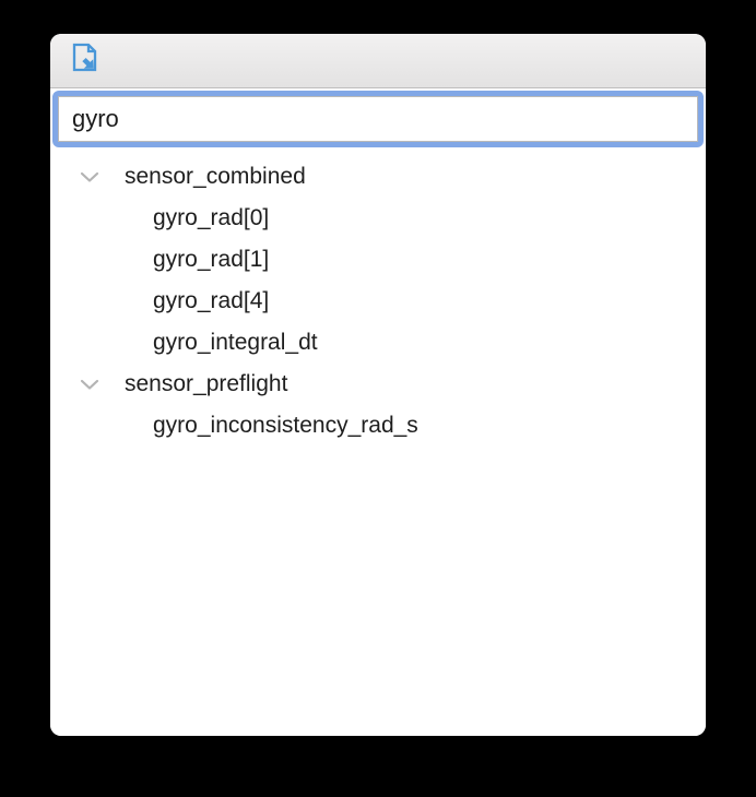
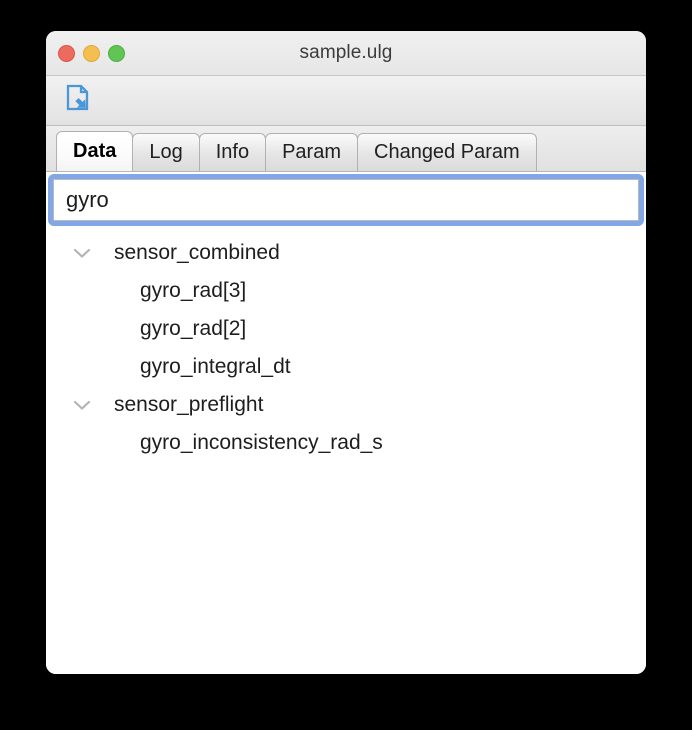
+ sample.ulg
+ Data
+ Log
+ Info
+ Param
+ Changed Param
  gyro
  sensor_combined
- gyro_rad[0]
+ gyro_rad[3]
- gyro_rad[1]
- gyro_rad[4]
+ gyro_rad[2]
  gyro_integral_dt
  sensor_preflight
  gyro_inconsistency_rad_s
